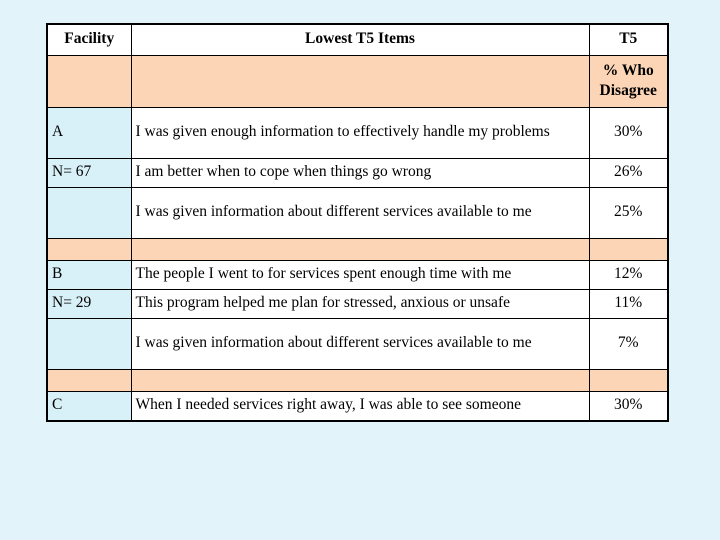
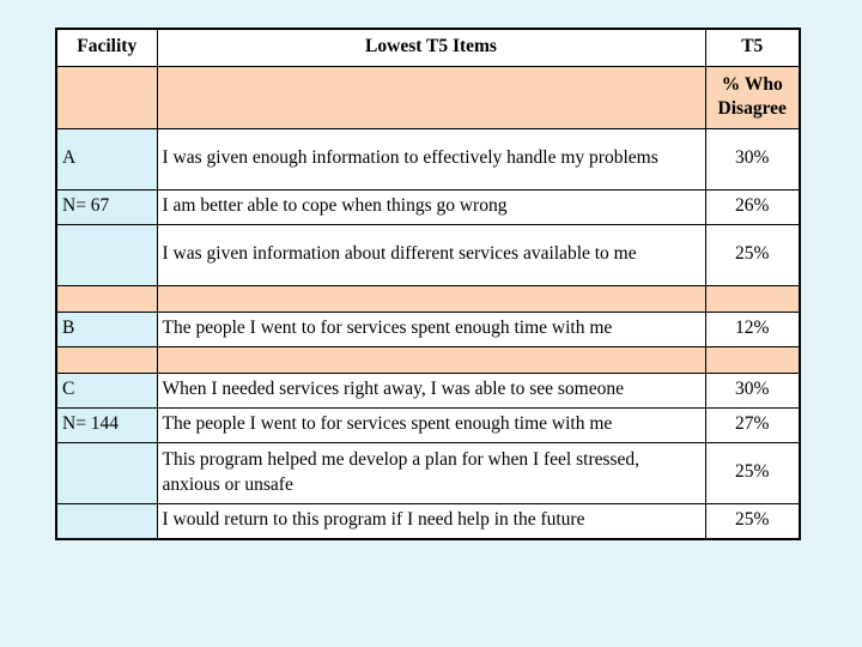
  Facility	Lowest T5 Items	T5
  		% WhoDisagree
  A	I was given enough information to effectively handle my problems	30%
- N= 67	I am better when to cope when things go wrong	26%
+ N= 67	I am better able to cope when things go wrong	26%
  	I was given information about different services available to me	25%
  B	The people I went to for services spent enough time with me	12%
- N= 29	This program helped me plan for stressed, anxious or unsafe	11%
- 	I was given information about different services available to me	7%
  C	When I needed services right away, I was able to see someone	30%
+ N= 144	The people I went to for services spent enough time with me	27%
+ 	This program helped me develop a plan for when I feel stressed, anxious or unsafe	25%
+ 	I would return to this program if I need help in the future	25%
